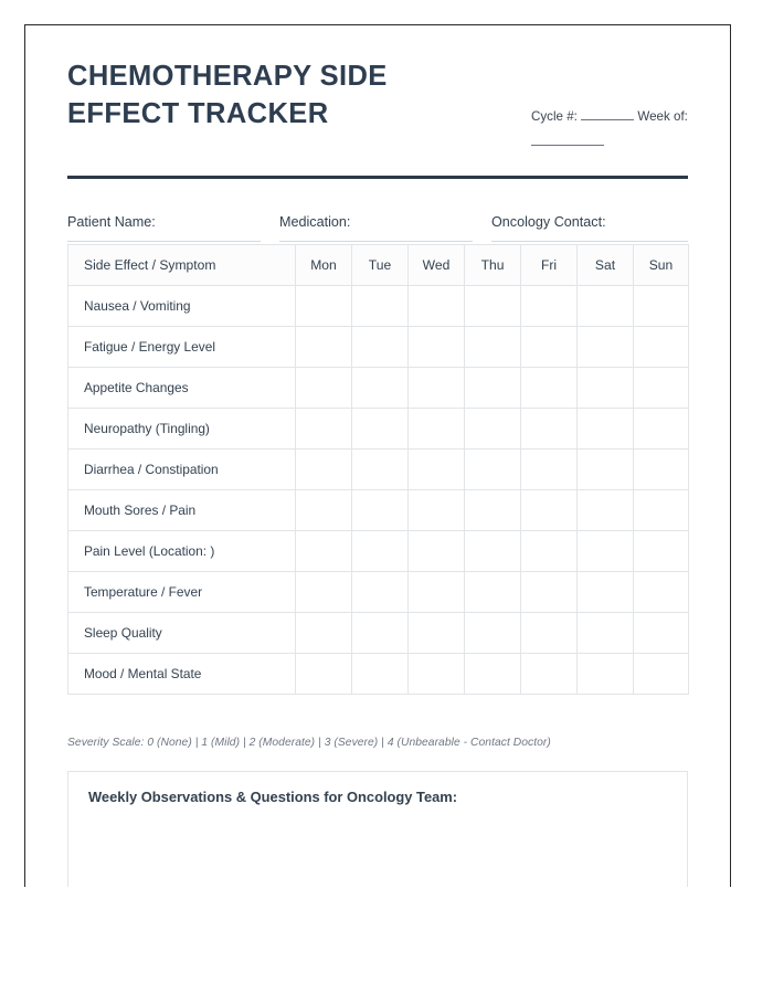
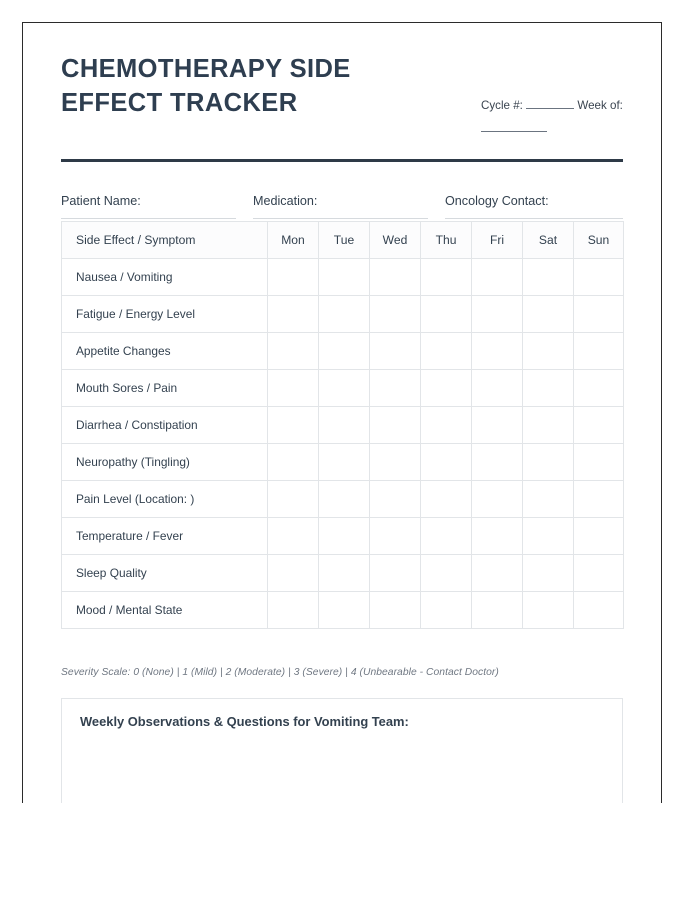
  CHEMOTHERAPY SIDE EFFECT TRACKER
  Cycle #: Week of:
  Patient Name:
  Medication:
  Oncology Contact:
  Side Effect / Symptom	Mon	Tue	Wed	Thu	Fri	Sat	Sun
  Nausea / Vomiting
  Fatigue / Energy Level
  Appetite Changes
- Neuropathy (Tingling)
+ Mouth Sores / Pain
  Diarrhea / Constipation
- Mouth Sores / Pain
+ Neuropathy (Tingling)
  Pain Level (Location: )
  Temperature / Fever
  Sleep Quality
  Mood / Mental State
  Severity Scale: 0 (None) | 1 (Mild) | 2 (Moderate) | 3 (Severe) | 4 (Unbearable - Contact Doctor)
- Weekly Observations & Questions for Oncology Team:
+ Weekly Observations & Questions for Vomiting Team:
